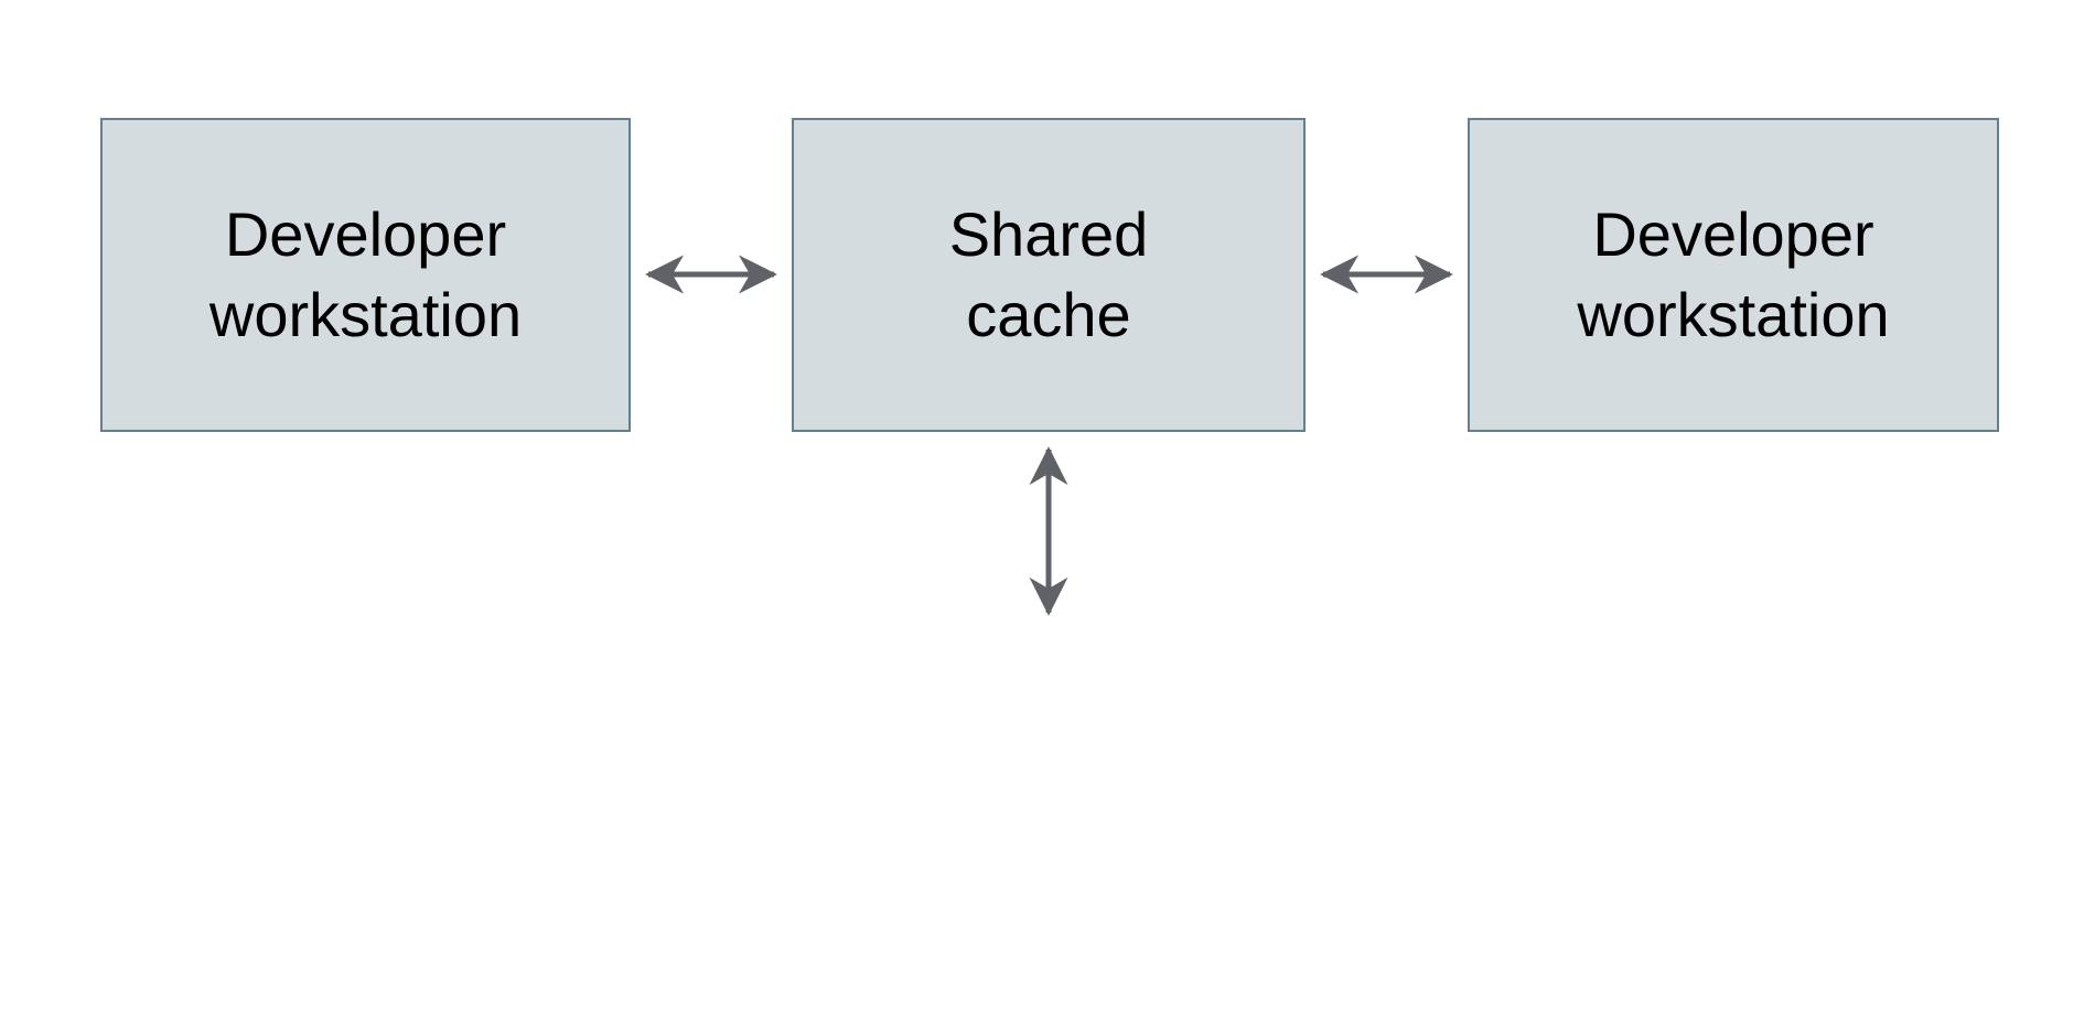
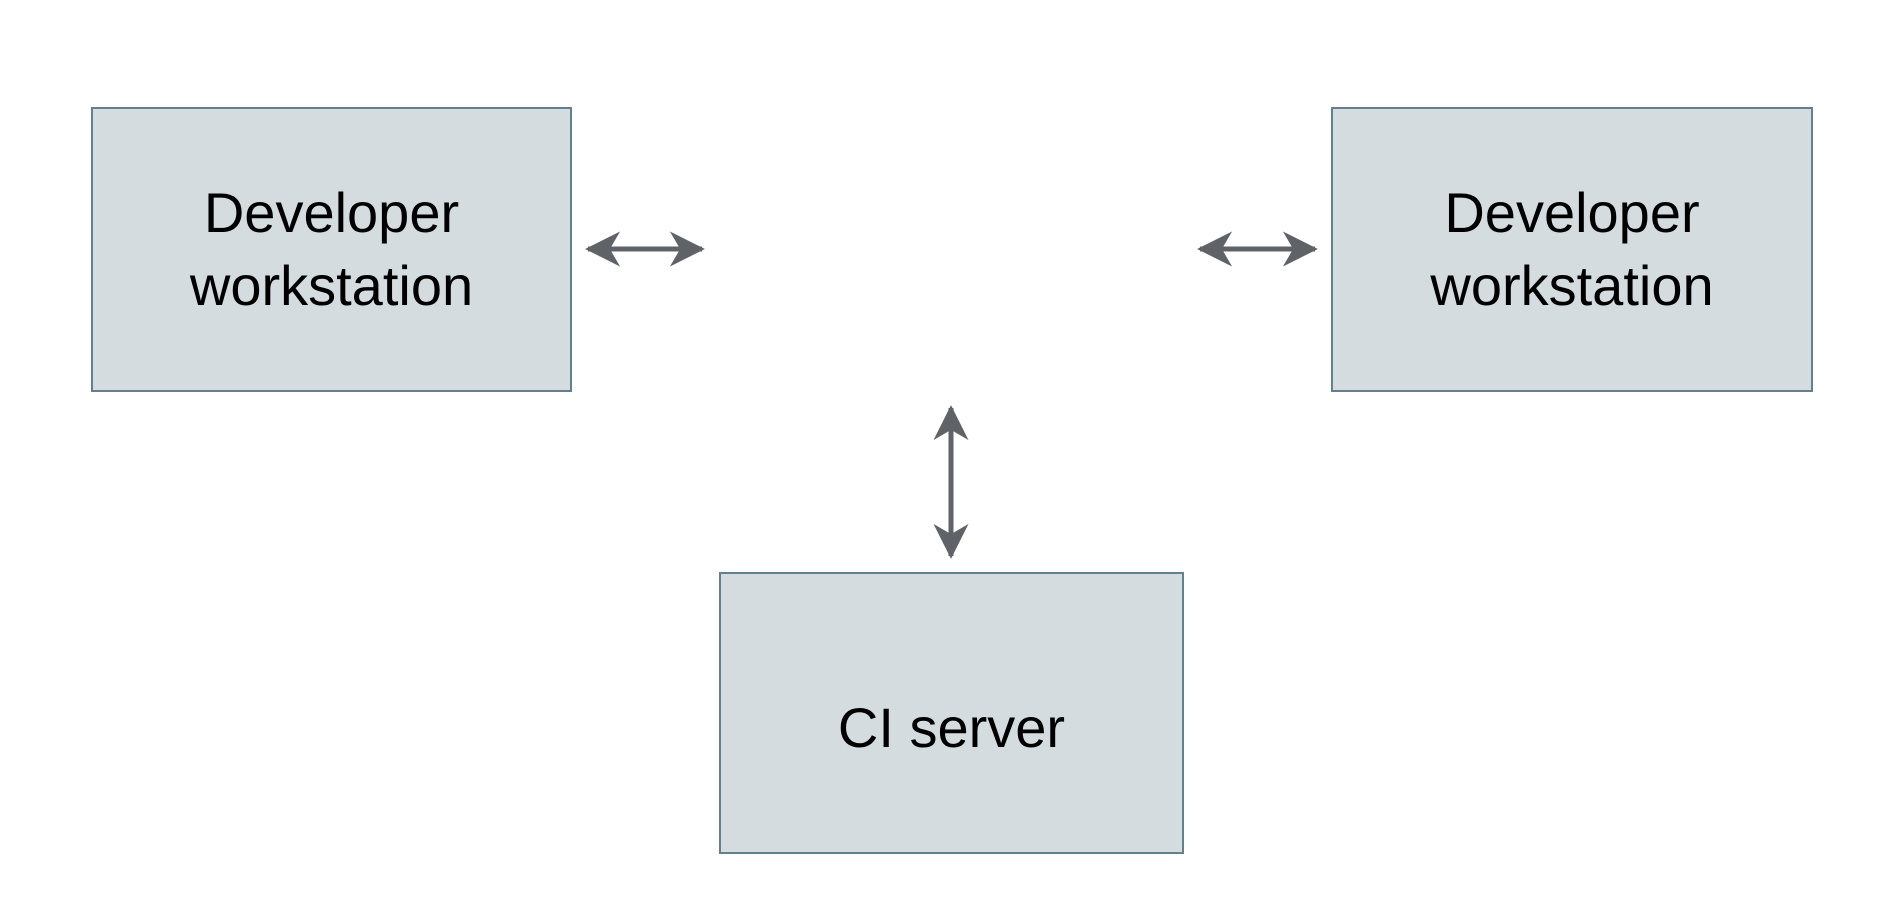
  Developer
  workstation
- Shared
- cache
  Developer
  workstation
+ CI server
